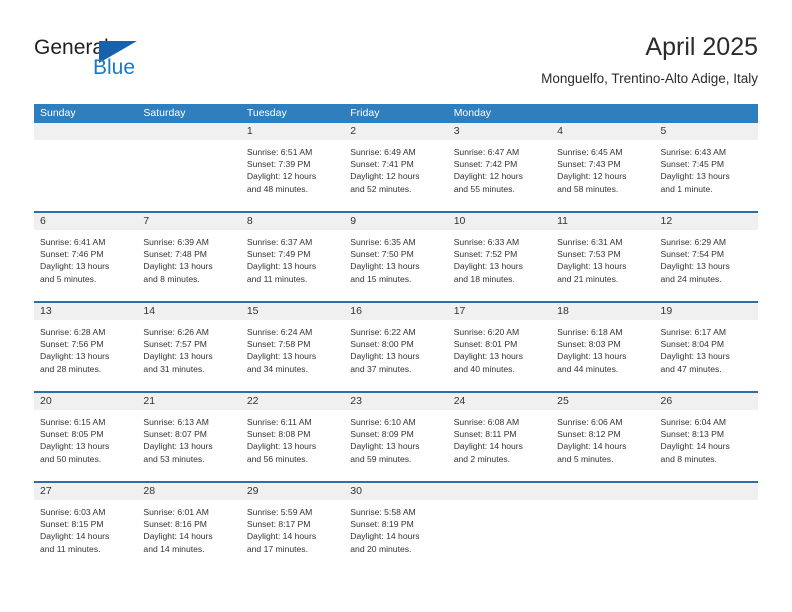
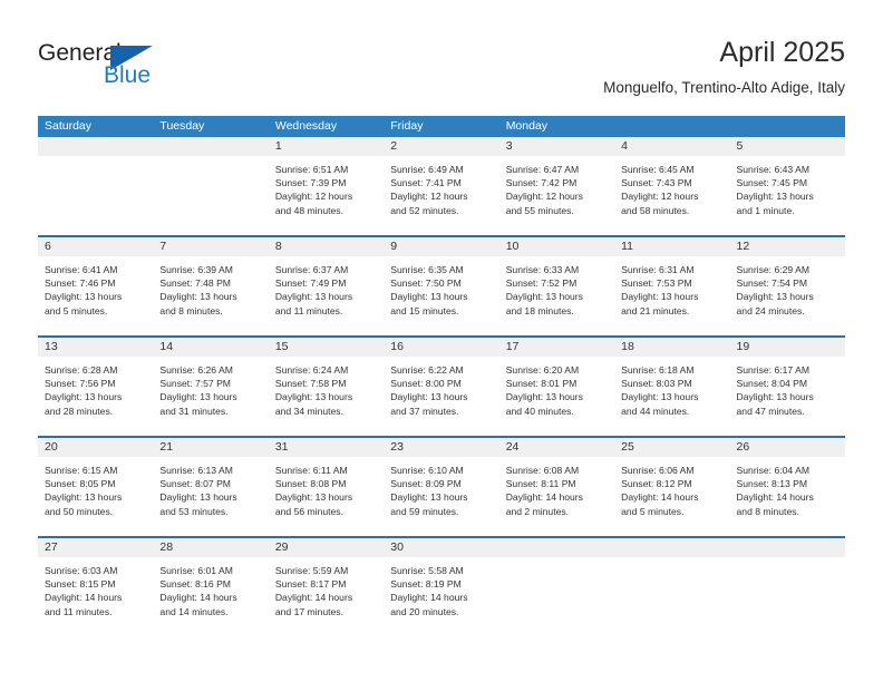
  General
  Blue
  April 2025
  Monguelfo, Trentino-Alto Adige, Italy
- Sunday
  Saturday
  Tuesday
+ Wednesday
  Friday
  Monday
  1
  Sunrise: 6:51 AM
  Sunset: 7:39 PM
  Daylight: 12 hours
  and 48 minutes.
  2
  Sunrise: 6:49 AM
  Sunset: 7:41 PM
  Daylight: 12 hours
  and 52 minutes.
  3
  Sunrise: 6:47 AM
  Sunset: 7:42 PM
  Daylight: 12 hours
  and 55 minutes.
  4
  Sunrise: 6:45 AM
  Sunset: 7:43 PM
  Daylight: 12 hours
  and 58 minutes.
  5
  Sunrise: 6:43 AM
  Sunset: 7:45 PM
  Daylight: 13 hours
  and 1 minute.
  6
  Sunrise: 6:41 AM
  Sunset: 7:46 PM
  Daylight: 13 hours
  and 5 minutes.
  7
  Sunrise: 6:39 AM
  Sunset: 7:48 PM
  Daylight: 13 hours
  and 8 minutes.
  8
  Sunrise: 6:37 AM
  Sunset: 7:49 PM
  Daylight: 13 hours
  and 11 minutes.
  9
  Sunrise: 6:35 AM
  Sunset: 7:50 PM
  Daylight: 13 hours
  and 15 minutes.
  10
  Sunrise: 6:33 AM
  Sunset: 7:52 PM
  Daylight: 13 hours
  and 18 minutes.
  11
  Sunrise: 6:31 AM
  Sunset: 7:53 PM
  Daylight: 13 hours
  and 21 minutes.
  12
  Sunrise: 6:29 AM
  Sunset: 7:54 PM
  Daylight: 13 hours
  and 24 minutes.
  13
  Sunrise: 6:28 AM
  Sunset: 7:56 PM
  Daylight: 13 hours
  and 28 minutes.
  14
  Sunrise: 6:26 AM
  Sunset: 7:57 PM
  Daylight: 13 hours
  and 31 minutes.
  15
  Sunrise: 6:24 AM
  Sunset: 7:58 PM
  Daylight: 13 hours
  and 34 minutes.
  16
  Sunrise: 6:22 AM
  Sunset: 8:00 PM
  Daylight: 13 hours
  and 37 minutes.
  17
  Sunrise: 6:20 AM
  Sunset: 8:01 PM
  Daylight: 13 hours
  and 40 minutes.
  18
  Sunrise: 6:18 AM
  Sunset: 8:03 PM
  Daylight: 13 hours
  and 44 minutes.
  19
  Sunrise: 6:17 AM
  Sunset: 8:04 PM
  Daylight: 13 hours
  and 47 minutes.
  20
  Sunrise: 6:15 AM
  Sunset: 8:05 PM
  Daylight: 13 hours
  and 50 minutes.
  21
  Sunrise: 6:13 AM
  Sunset: 8:07 PM
  Daylight: 13 hours
  and 53 minutes.
- 22
+ 31
  Sunrise: 6:11 AM
  Sunset: 8:08 PM
  Daylight: 13 hours
  and 56 minutes.
  23
  Sunrise: 6:10 AM
  Sunset: 8:09 PM
  Daylight: 13 hours
  and 59 minutes.
  24
  Sunrise: 6:08 AM
  Sunset: 8:11 PM
  Daylight: 14 hours
  and 2 minutes.
  25
  Sunrise: 6:06 AM
  Sunset: 8:12 PM
  Daylight: 14 hours
  and 5 minutes.
  26
  Sunrise: 6:04 AM
  Sunset: 8:13 PM
  Daylight: 14 hours
  and 8 minutes.
  27
  Sunrise: 6:03 AM
  Sunset: 8:15 PM
  Daylight: 14 hours
  and 11 minutes.
  28
  Sunrise: 6:01 AM
  Sunset: 8:16 PM
  Daylight: 14 hours
  and 14 minutes.
  29
  Sunrise: 5:59 AM
  Sunset: 8:17 PM
  Daylight: 14 hours
  and 17 minutes.
  30
  Sunrise: 5:58 AM
  Sunset: 8:19 PM
  Daylight: 14 hours
  and 20 minutes.
